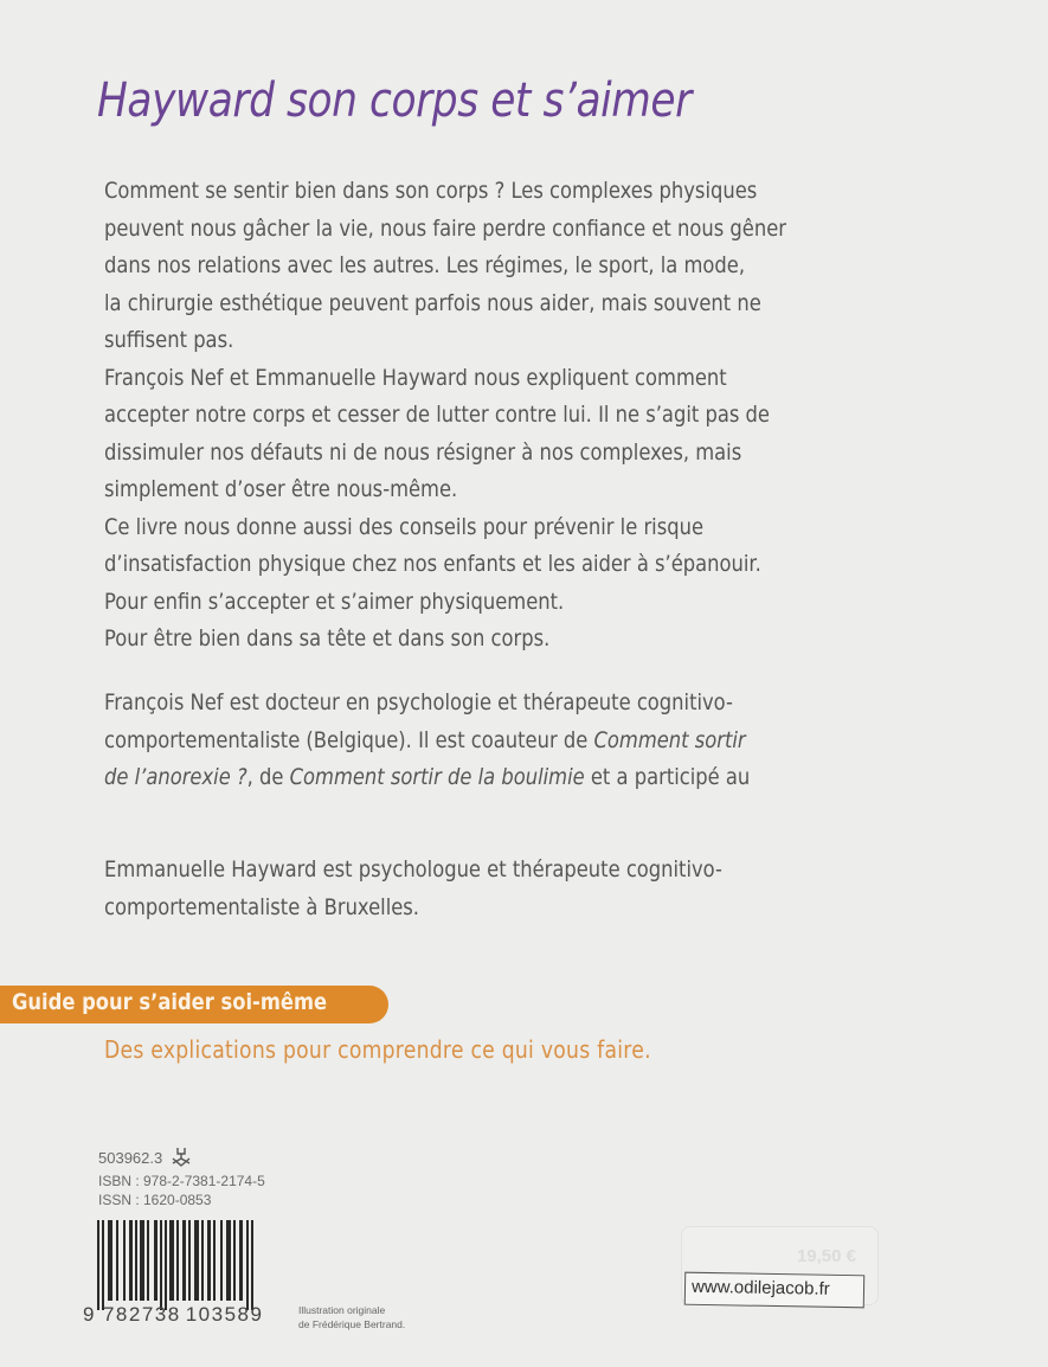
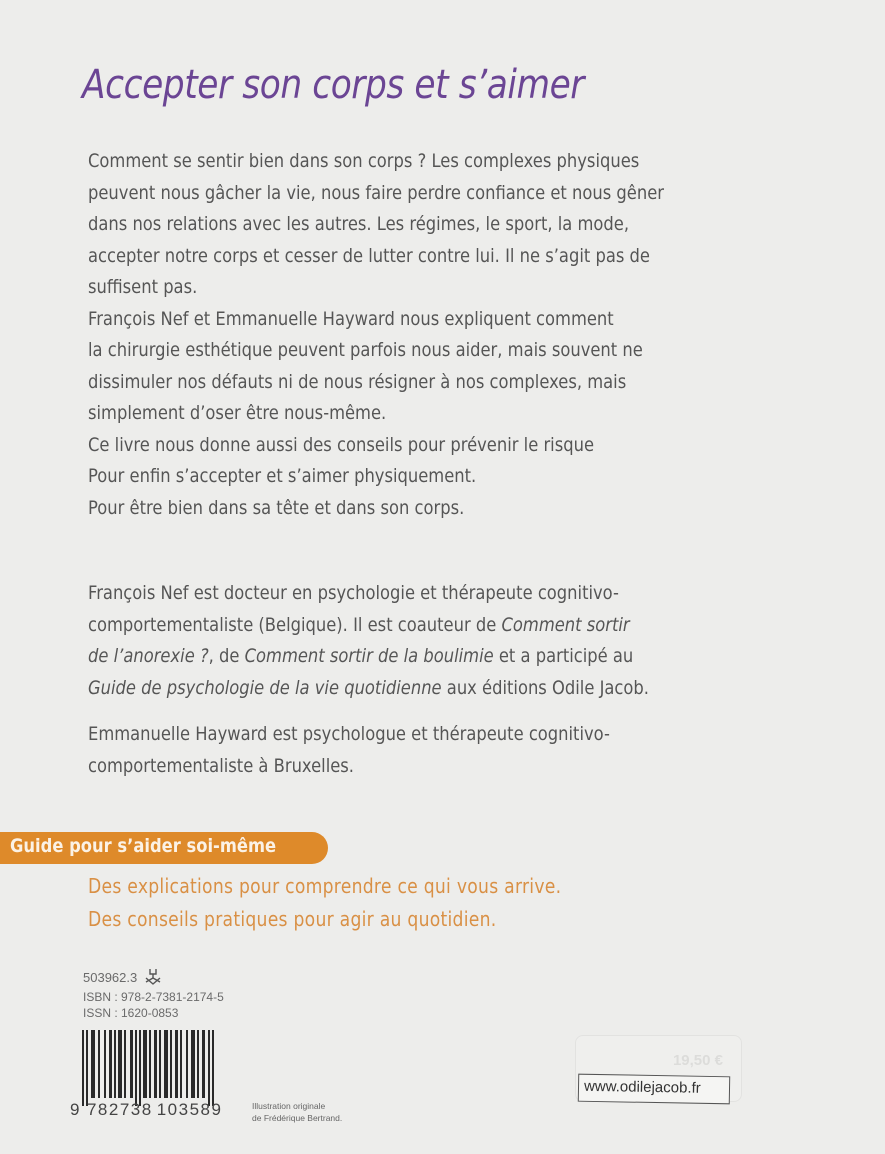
- Hayward son corps et s’aimer
+ Accepter son corps et s’aimer
  Comment se sentir bien dans son corps ? Les complexes physiques
  peuvent nous gâcher la vie, nous faire perdre confiance et nous gêner
  dans nos relations avec les autres. Les régimes, le sport, la mode,
- la chirurgie esthétique peuvent parfois nous aider, mais souvent ne
+ accepter notre corps et cesser de lutter contre lui. Il ne s’agit pas de
  suffisent pas.
  François Nef et Emmanuelle Hayward nous expliquent comment
- accepter notre corps et cesser de lutter contre lui. Il ne s’agit pas de
+ la chirurgie esthétique peuvent parfois nous aider, mais souvent ne
  dissimuler nos défauts ni de nous résigner à nos complexes, mais
  simplement d’oser être nous-même.
  Ce livre nous donne aussi des conseils pour prévenir le risque
- d’insatisfaction physique chez nos enfants et les aider à s’épanouir.
  Pour enfin s’accepter et s’aimer physiquement.
  Pour être bien dans sa tête et dans son corps.
  François Nef est docteur en psychologie et thérapeute cognitivo-
  comportementaliste (Belgique). Il est coauteur de Comment sortir
  de l’anorexie ?, de Comment sortir de la boulimie et a participé au
+ Guide de psychologie de la vie quotidienne aux éditions Odile Jacob.
  Emmanuelle Hayward est psychologue et thérapeute cognitivo-
  comportementaliste à Bruxelles.
  Guide pour s’aider soi-même
- Des explications pour comprendre ce qui vous faire.
+ Des explications pour comprendre ce qui vous arrive.
+ Des conseils pratiques pour agir au quotidien.
  503962.3
  ISBN : 978-2-7381-2174-5
  ISSN : 1620-0853
  9 782738 103589
  Illustration originale
  de Frédérique Bertrand.
  www.odilejacob.fr
